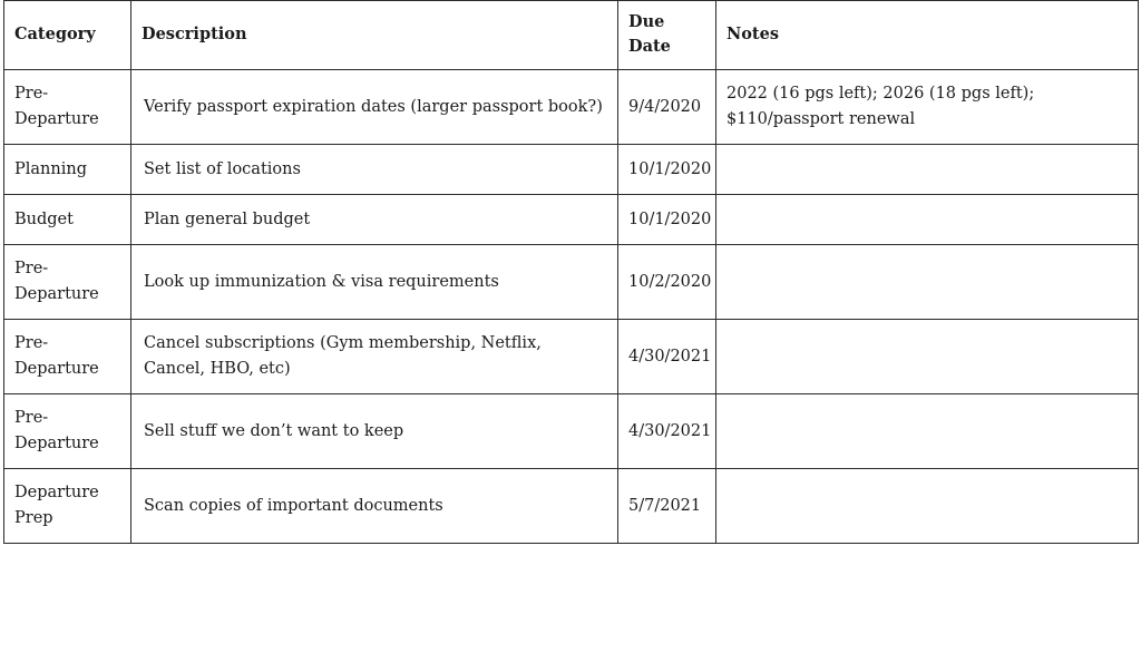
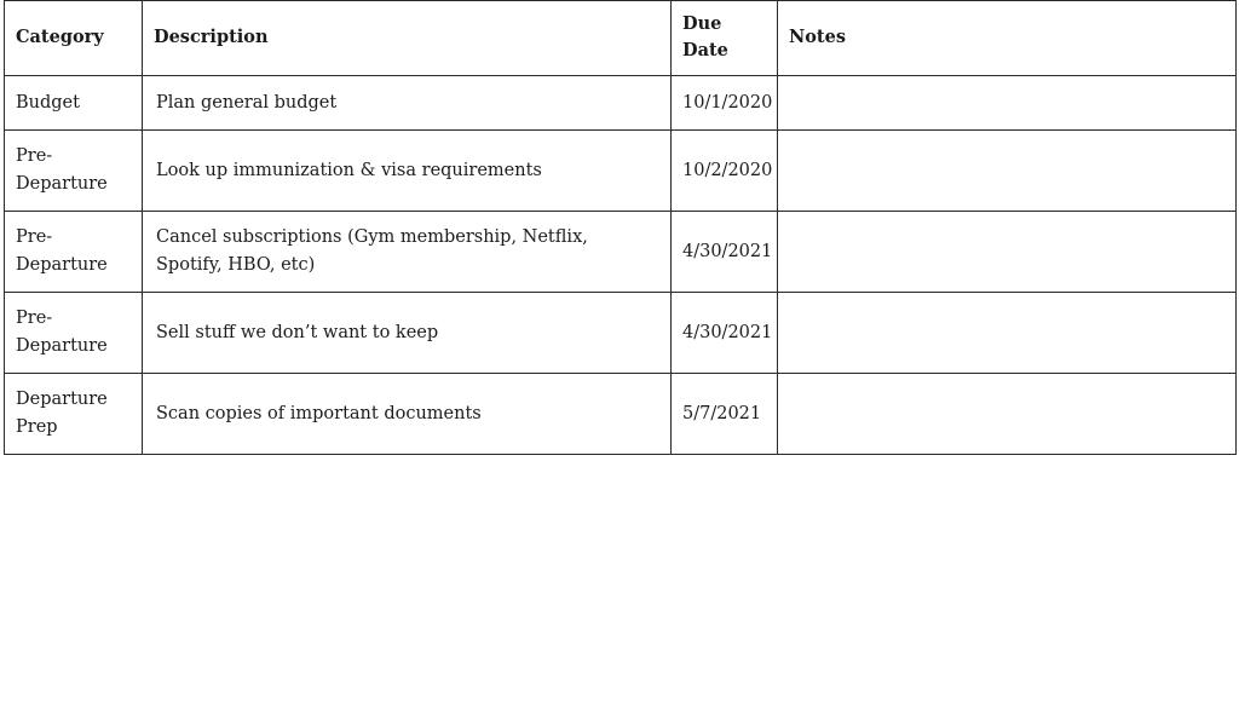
  Category	Description	Due Date	Notes
- Pre-Departure	Verify passport expiration dates (larger passport book?)	9/4/2020	2022 (16 pgs left); 2026 (18 pgs left); $110/passport renewal
- Planning	Set list of locations	10/1/2020
  Budget	Plan general budget	10/1/2020
  Pre-Departure	Look up immunization & visa requirements	10/2/2020
- Pre-Departure	Cancel subscriptions (Gym membership, Netflix, Cancel, HBO, etc)	4/30/2021
+ Pre-Departure	Cancel subscriptions (Gym membership, Netflix, Spotify, HBO, etc)	4/30/2021
  Pre-Departure	Sell stuff we don’t want to keep	4/30/2021
  Departure Prep	Scan copies of important documents	5/7/2021
